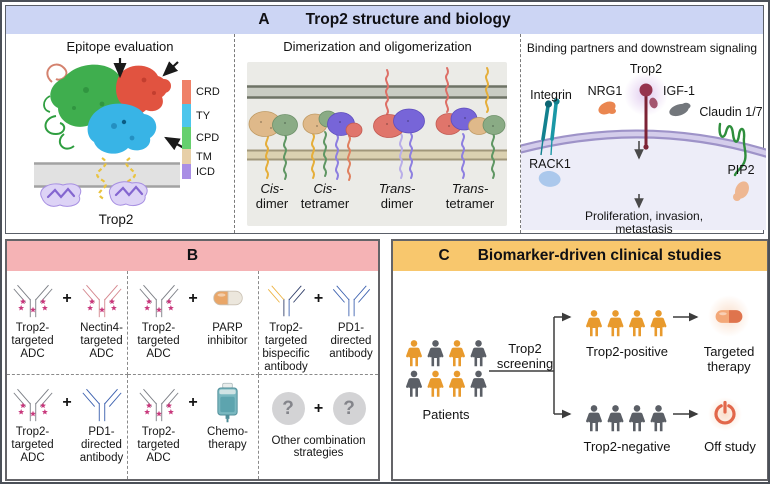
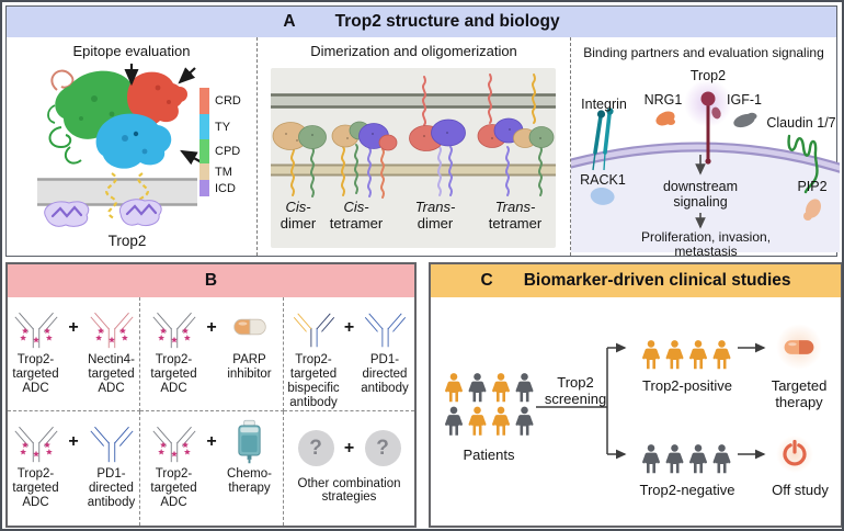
  A
  Trop2 structure and biology
  Epitope evaluation
  CRD
  TY
  CPD
  TM
  ICD
  Trop2
  Dimerization and oligomerization
  Cis-
  dimer
  Cis-
  tetramer
  Trans-
  dimer
  Trans-
  tetramer
- Binding partners and downstream signaling
+ Binding partners and evaluation signaling
  Trop2
  Integrin
  NRG1
  IGF-1
  Claudin 1/7
  RACK1
+ downstream
+ signaling
  PIP2
  Proliferation, invasion,
  metastasis
  B
  Trop2-
  targeted
  ADC
  +
  Nectin4-
  targeted
  ADC
  Trop2-
  targeted
  ADC
  +
  PARP
  inhibitor
  Trop2-
  targeted
  bispecific
  antibody
  +
  PD1-
  directed
  antibody
  Trop2-
  targeted
  ADC
  +
  PD1-
  directed
  antibody
  Trop2-
  targeted
  ADC
  +
  Chemo-
  therapy
  ?
  +
  ?
  Other combination
  strategies
  C
  Biomarker-driven clinical studies
  Patients
  Trop2
  screening
  Trop2-positive
  Targeted
  therapy
  Trop2-negative
  Off study
